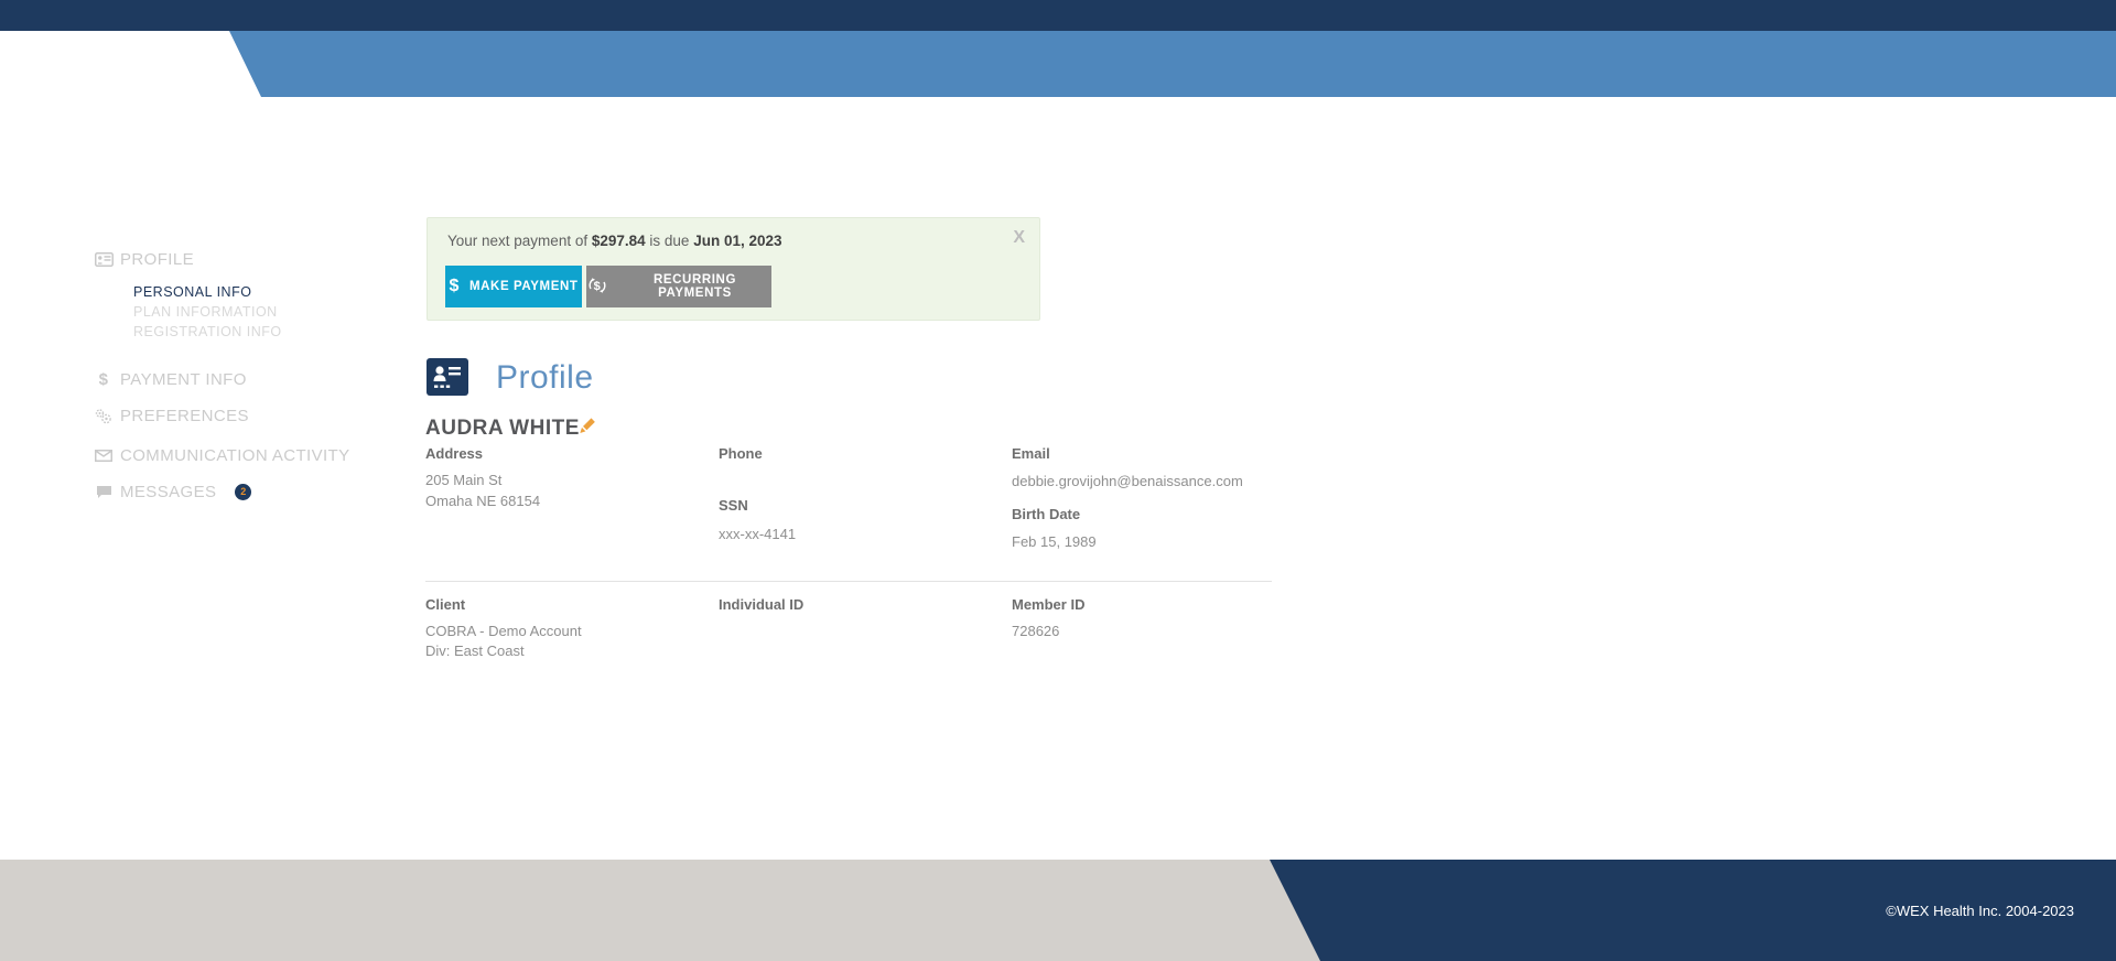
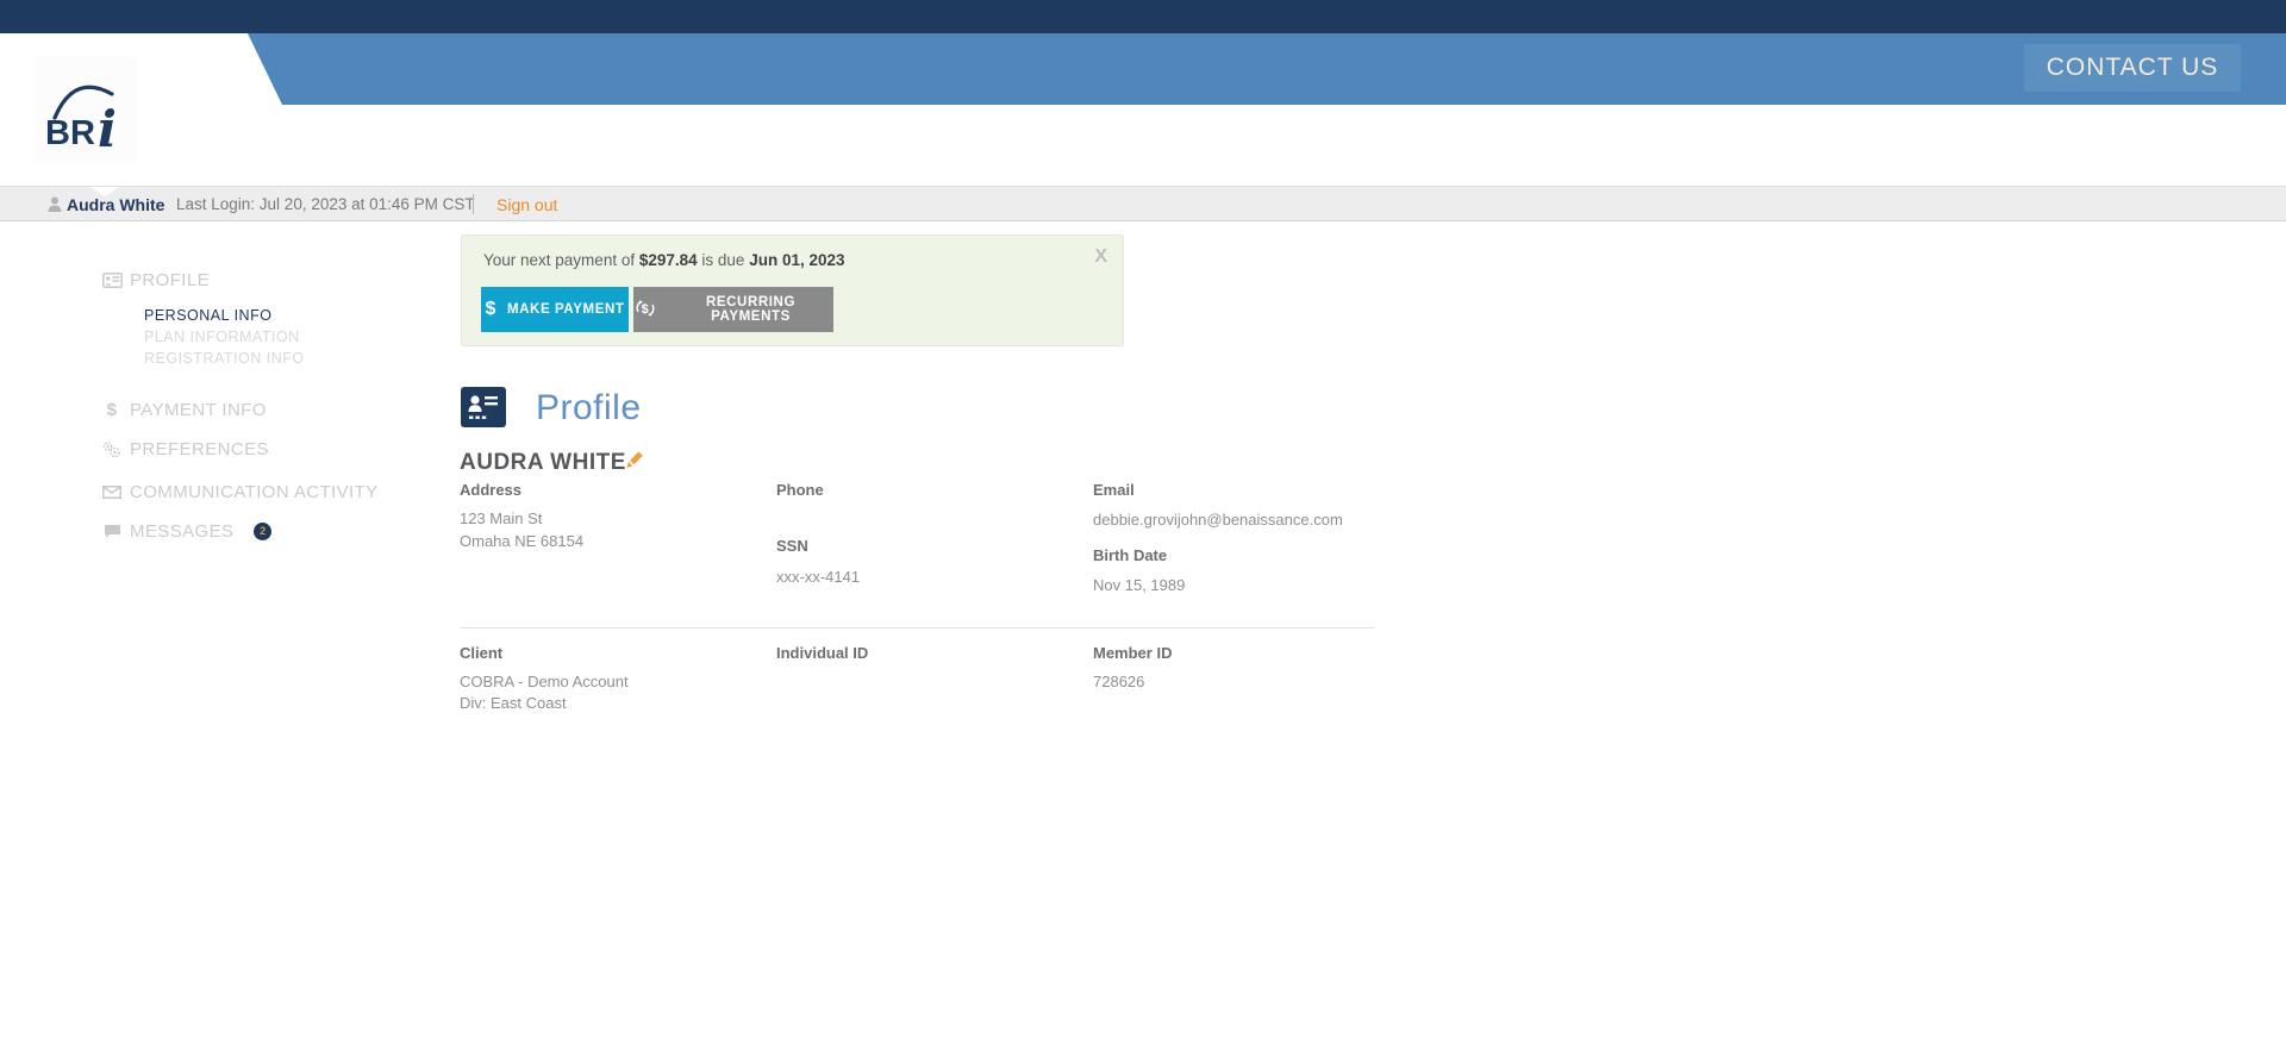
+ CONTACT US
+ BR
+ i
+ Audra White
+ Last Login: Jul 20, 2023 at 01:46 PM CST
+ Sign out
  PROFILE
  PERSONAL INFO
  PLAN INFORMATION
  REGISTRATION INFO
  $
  PAYMENT INFO
  PREFERENCES
  COMMUNICATION ACTIVITY
  MESSAGES
  2
  Your next payment of $297.84 is due Jun 01, 2023
  X
  $
  MAKE PAYMENT
  $
  RECURRING PAYMENTS
  Profile
  AUDRA WHITE
  Address
- 205 Main St
+ 123 Main St
  Omaha NE 68154
  Phone
  SSN
  xxx-xx-4141
  Email
  debbie.grovijohn@benaissance.com
  Birth Date
- Feb 15, 1989
+ Nov 15, 1989
  Client
  COBRA - Demo Account
  Div: East Coast
  Individual ID
  Member ID
  728626
- ©WEX Health Inc. 2004-2023
